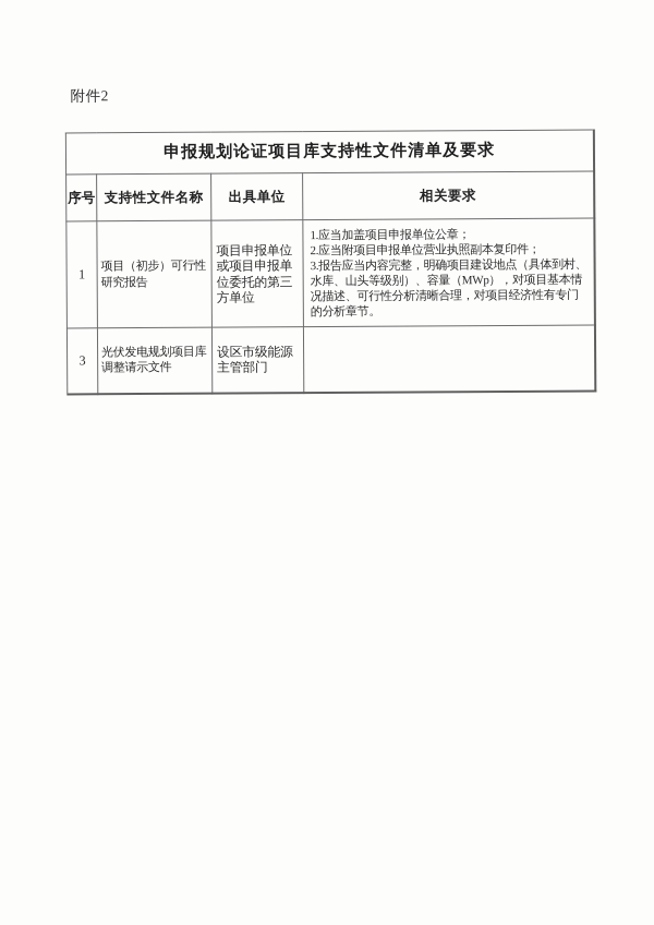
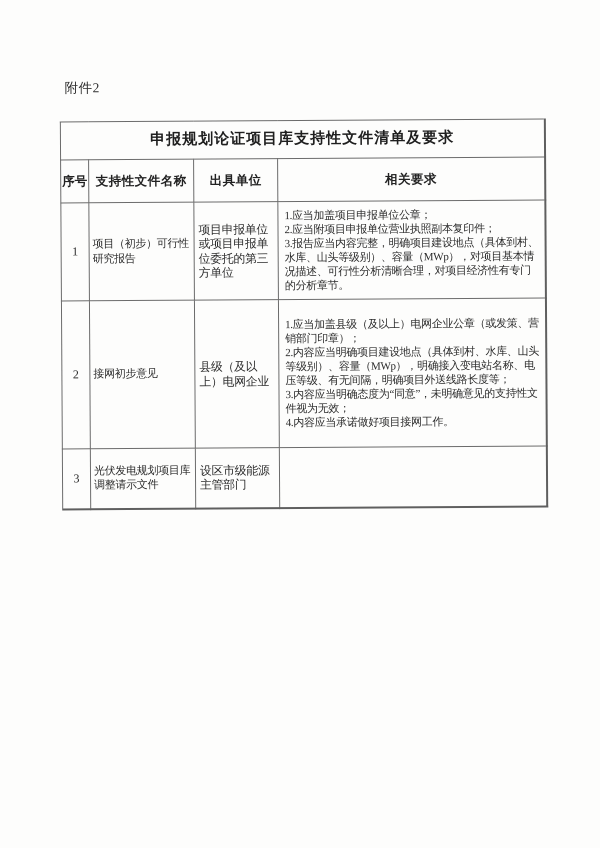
  附件2
  申报规划论证项目库支持性文件清单及要求
  序号	支持性文件名称	出具单位	相关要求
  1	项目（初步）可行性研究报告	项目申报单位或项目申报单位委托的第三方单位	1.应当加盖项目申报单位公章； 2.应当附项目申报单位营业执照副本复印件； 3.报告应当内容完整，明确项目建设地点（具体到村、水库、山头等级别）、容量（MWp），对项目基本情况描述、可行性分析清晰合理，对项目经济性有专门的分析章节。
+ 2	接网初步意见	县级（及以上）电网企业	1.应当加盖县级（及以上）电网企业公章（或发策、营销部门印章）； 2.内容应当明确项目建设地点（具体到村、水库、山头等级别）、容量（MWp），明确接入变电站名称、电压等级、有无间隔，明确项目外送线路长度等； 3.内容应当明确态度为“同意”，未明确意见的支持性文件视为无效； 4.内容应当承诺做好项目接网工作。
  3	光伏发电规划项目库调整请示文件	设区市级能源主管部门
